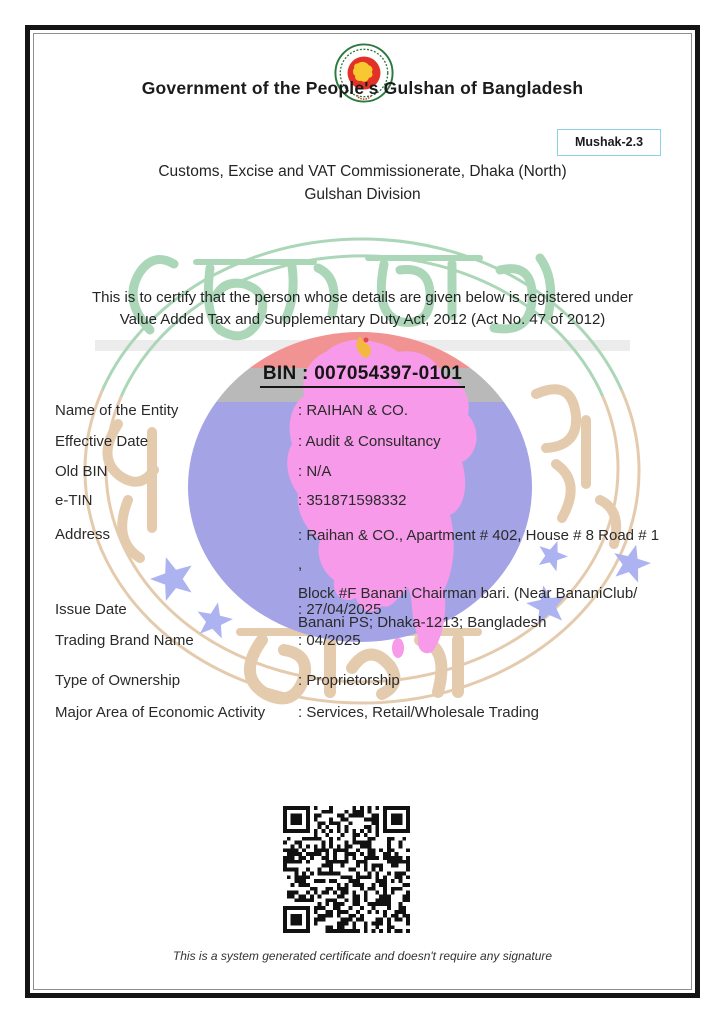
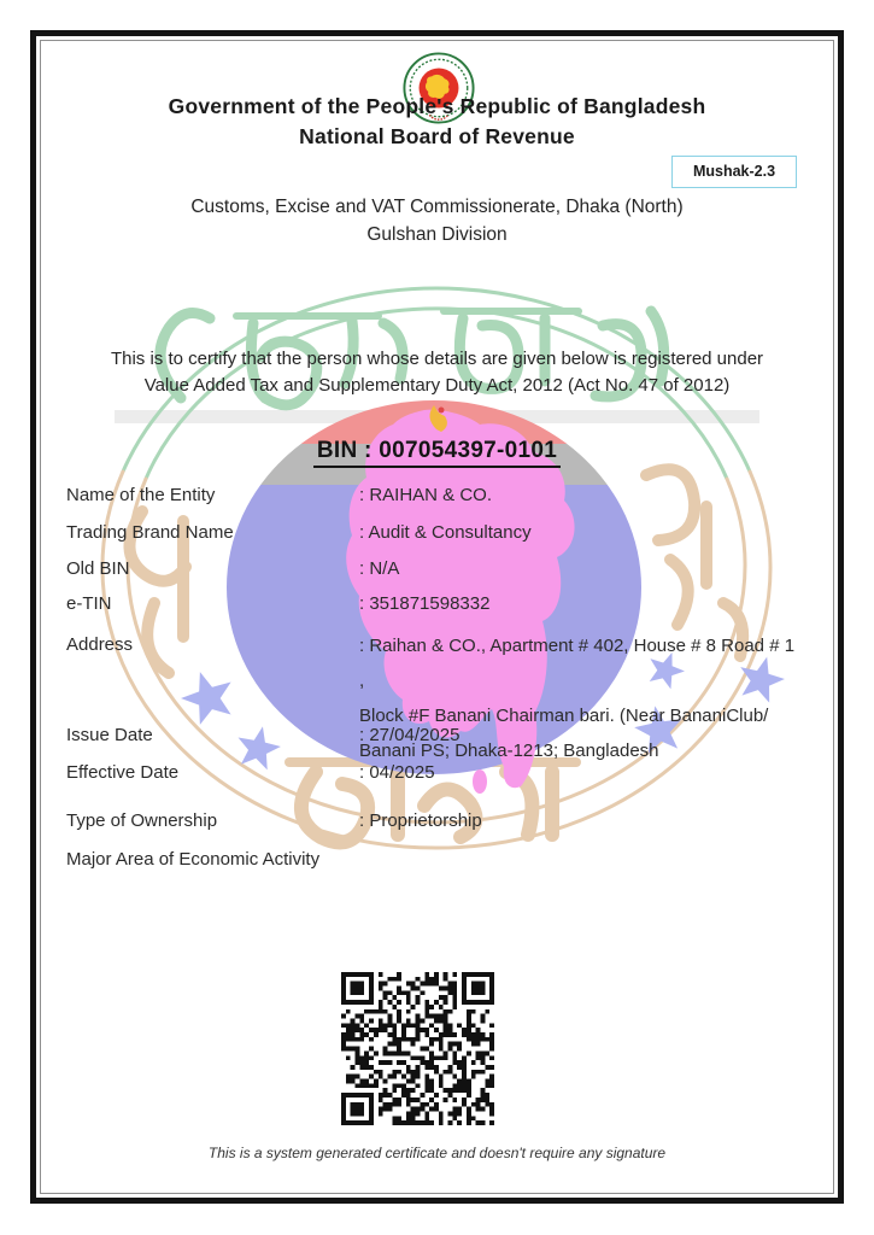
- Government of the People's Gulshan of Bangladesh
+ Government of the People's Republic of Bangladesh
+ National Board of Revenue
  Mushak-2.3
  Customs, Excise and VAT Commissionerate, Dhaka (North)
  Gulshan Division
  This is to certify that the person whose details are given below is registered under
  Value Added Tax and Supplementary Duty Act, 2012 (Act No. 47 of 2012)
  BIN : 007054397-0101
  Name of the Entity
  : RAIHAN & CO.
- Effective Date
+ Trading Brand Name
  : Audit & Consultancy
  Old BIN
  : N/A
  e-TIN
  : 351871598332
  Address
  : Raihan & CO., Apartment # 402, House # 8 Road # 1 ,
  Block #F Banani Chairman bari. (Near BananiClub/
  Banani PS; Dhaka-1213; Bangladesh
  Issue Date
  : 27/04/2025
- Trading Brand Name
+ Effective Date
  : 04/2025
  Type of Ownership
  : Proprietorship
  Major Area of Economic Activity
- : Services, Retail/Wholesale Trading
  This is a system generated certificate and doesn't require any signature
